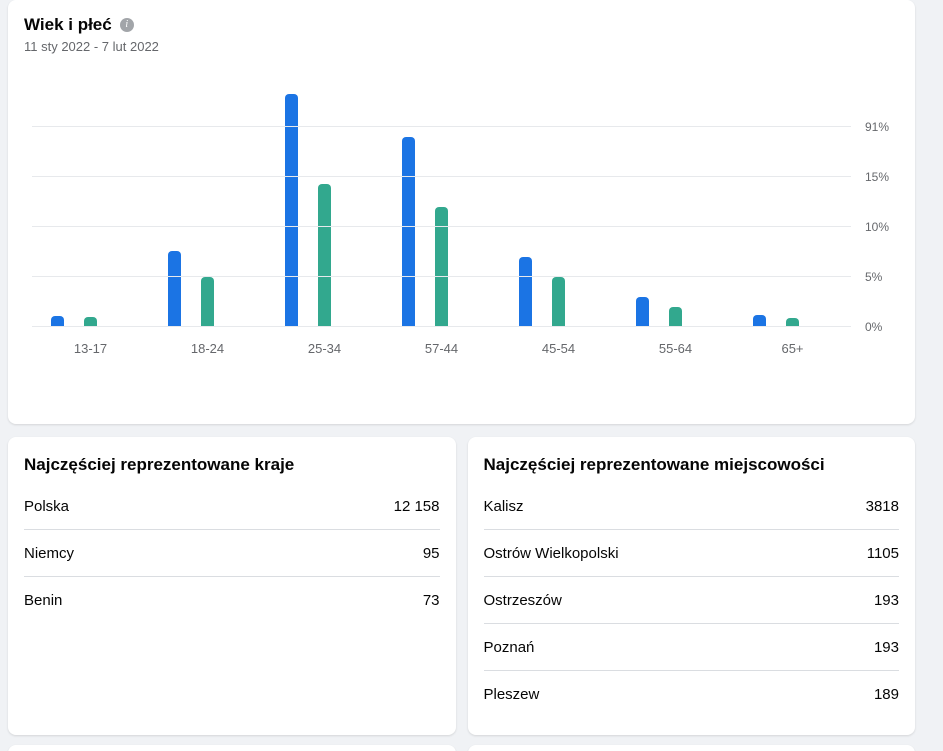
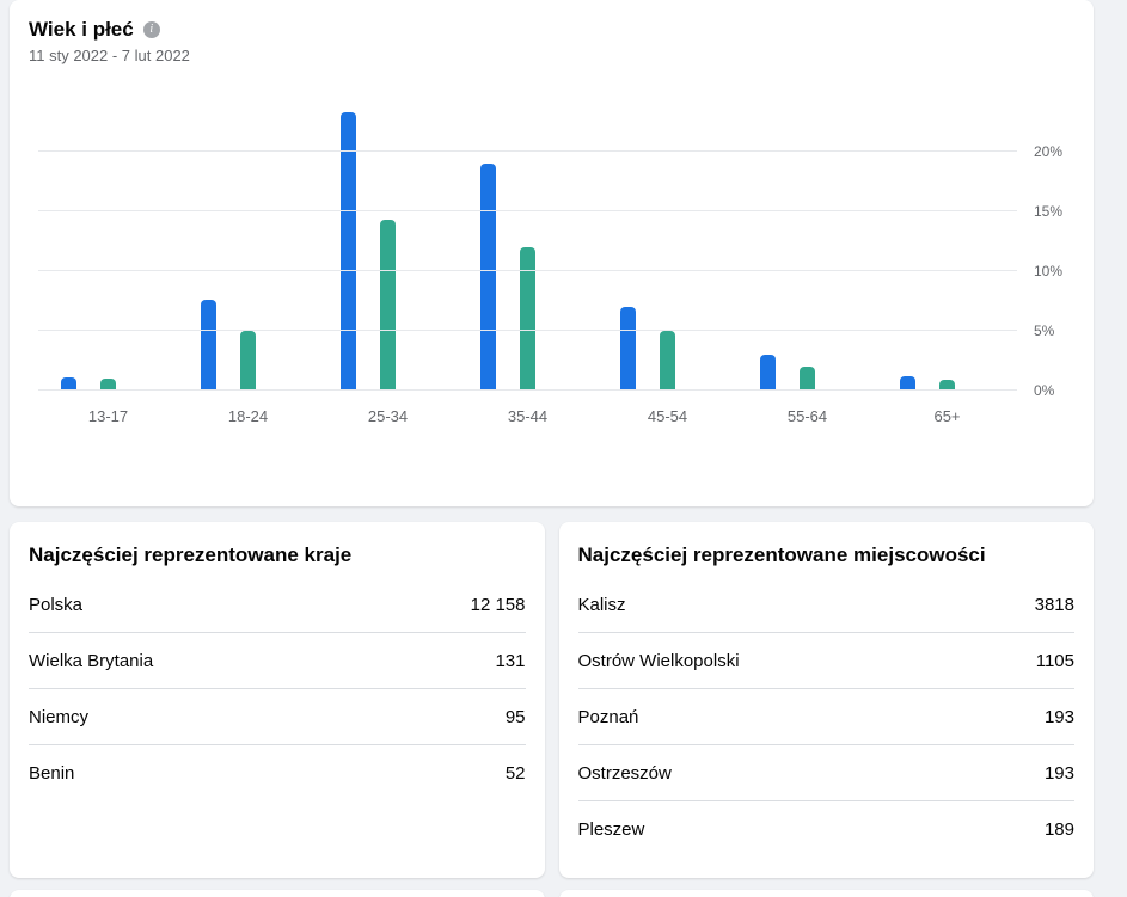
  Wiek i płeć
  i
  11 sty 2022 - 7 lut 2022
  0%
  5%
  10%
  15%
- 91%
+ 20%
  13-17
  18-24
  25-34
- 57-44
+ 35-44
  45-54
  55-64
  65+
  Najczęściej reprezentowane kraje
  Polska
  12 158
+ Wielka Brytania
+ 131
  Niemcy
  95
  Benin
- 73
+ 52
  Najczęściej reprezentowane miejscowości
  Kalisz
  3818
  Ostrów Wielkopolski
  1105
- Ostrzeszów
+ Poznań
  193
- Poznań
+ Ostrzeszów
  193
  Pleszew
  189
